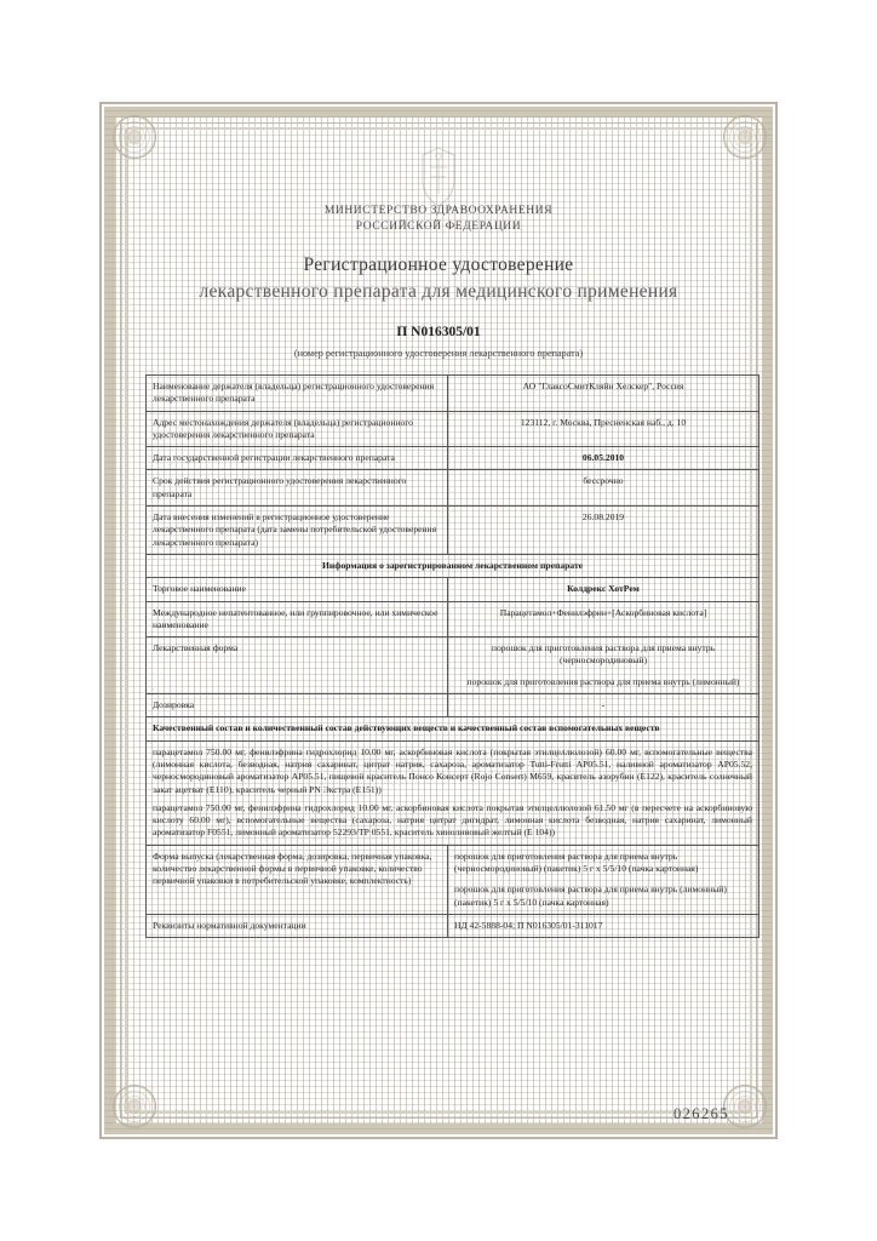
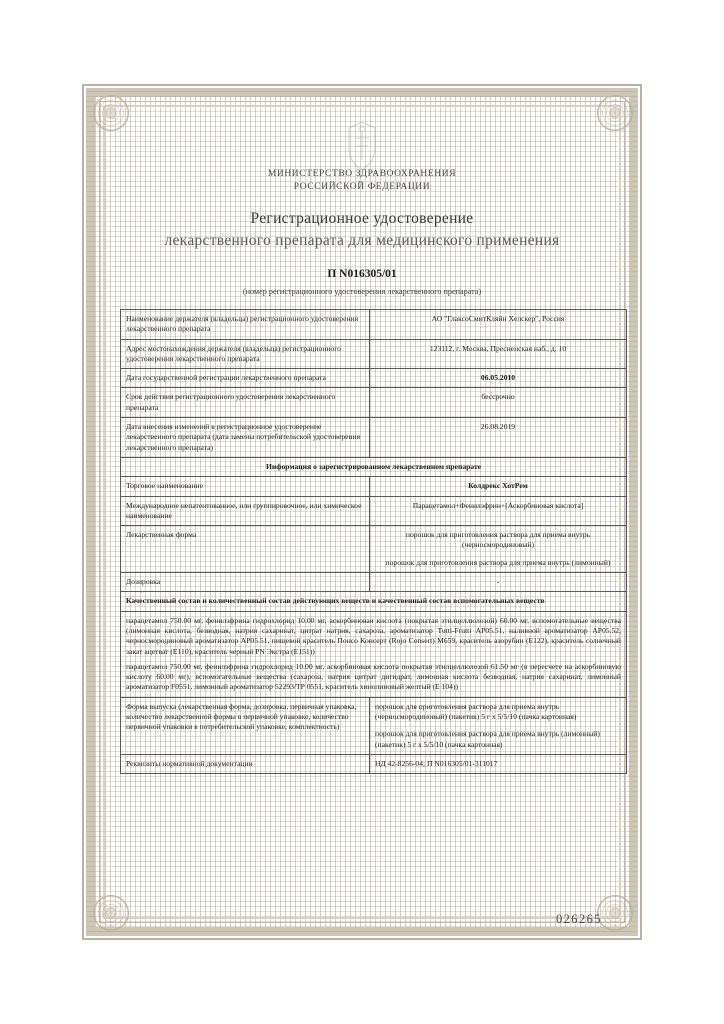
  МИНИСТЕРСТВО ЗДРАВООХРАНЕНИЯ
  РОССИЙСКОЙ ФЕДЕРАЦИИ
  Регистрационное удостоверение
  лекарственного препарата для медицинского применения
  П N016305/01
  (номер регистрационного удостоверения лекарственного препарата)
  Наименование держателя (владельца) регистрационного удостоверения лекарственного препарата	АО "ГлаксоСмитКляйн Хелскер", Россия
  Адрес местонахождения держателя (владельца) регистрационного удостоверения лекарственного препарата	123112, г. Москва, Пресненская наб., д. 10
  Дата государственной регистрации лекарственного препарата	06.05.2010
  Срок действия регистрационного удостоверения лекарственного препарата	бессрочно
  Дата внесения изменений в регистрационное удостоверение лекарственного препарата (дата замены потребительской удостоверения лекарственного препарата)	26.08.2019
  Информация о зарегистрированном лекарственном препарате
  Торговое наименование	Колдрекс ХотРем
  Международное непатентованное, или группировочное, или химическое наименование	Парацетамол+Фенилэфрин+[Аскорбиновая кислота]
  Лекарственная форма	порошок для приготовления раствора для приема внутрь (черносмородиновый) порошок для приготовления раствора для приема внутрь (лимонный)
  Дозировка	-
  Качественный состав и количественный состав действующих веществ и качественный состав вспомогательных веществ
  парацетамол 750.00 мг, фенилэфрина гидрохлорид 10.00 мг, аскорбиновая кислота (покрытая этилцеллюлозой) 60.00 мг, вспомогательные вещества (лимонная кислота, безводная, натрия сахаринат, цитрат натрия, сахароза, ароматизатор Tutti-Frutti AP05.51, наливной ароматизатор AP05.52, черносмородиновый ароматизатор AP05.51, пищевой краситель Понсо Консерт (Rojo Consert) M659, краситель азорубин (E122), краситель солнечный закат ацетват (E110), краситель черный PN Экстра (E151)) парацетамол 750.00 мг, фенилэфрина гидрохлорид 10.00 мг, аскорбиновая кислота покрытая этилцеллюлозой 61.50 мг (в пересчете на аскорбиновую кислоту 60.00 мг), вспомогательные вещества (сахароза, натрия цитрат дигидрат, лимонная кислота безводная, натрия сахаринат, лимонный ароматизатор F0551, лимонный ароматизатор 52293/ТР 0551, краситель хинолиновый желтый (E 104))
  Форма выпуска (лекарственная форма, дозировка, первичная упаковка, количество лекарственной формы в первичной упаковке, количество первичной упаковки в потребительской упаковке, комплектность)	порошок для приготовления раствора для приема внутрь (черносмородиновый) (пакетик) 5 г х 5/5/10 (пачка картонная) порошок для приготовления раствора для приема внутрь (лимонный) (пакетик) 5 г х 5/5/10 (пачка картонная)
- Реквизиты нормативной документации	НД 42-5888-04; П N016305/01-311017
+ Реквизиты нормативной документации	НД 42-8256-04; П N016305/01-311017
  026265
